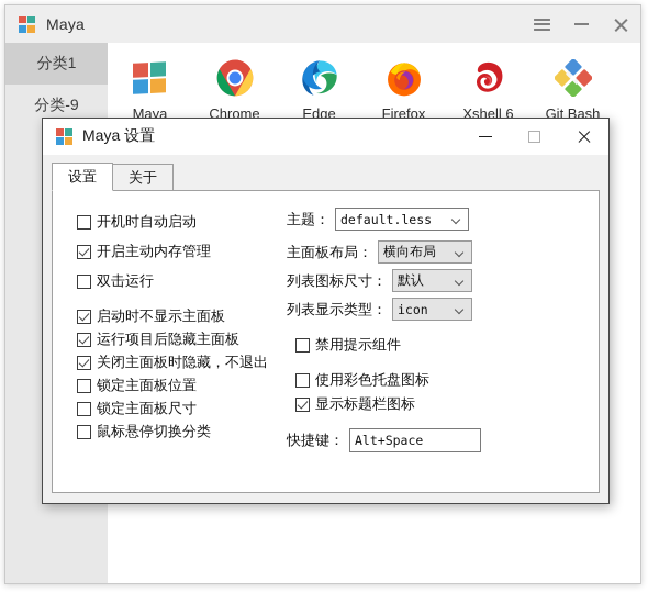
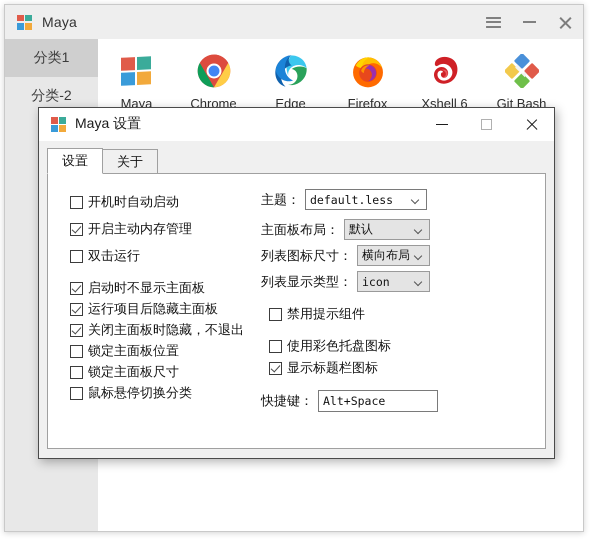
  Maya
  分类1
- 分类-9
+ 分类-2
  Maya
  Chrome
  Edge
  Firefox
  Xshell 6
  Git Bash
  Maya 设置
  设置
  关于
  开机时自动启动
  开启主动内存管理
  双击运行
  启动时不显示主面板
  运行项目后隐藏主面板
  关闭主面板时隐藏，不退出
  锁定主面板位置
  锁定主面板尺寸
  鼠标悬停切换分类
  主题：
  default.less
  主面板布局：
- 横向布局
+ 默认
  列表图标尺寸：
- 默认
+ 横向布局
  列表显示类型：
  icon
  禁用提示组件
  使用彩色托盘图标
  显示标题栏图标
  快捷键：
  Alt+Space
